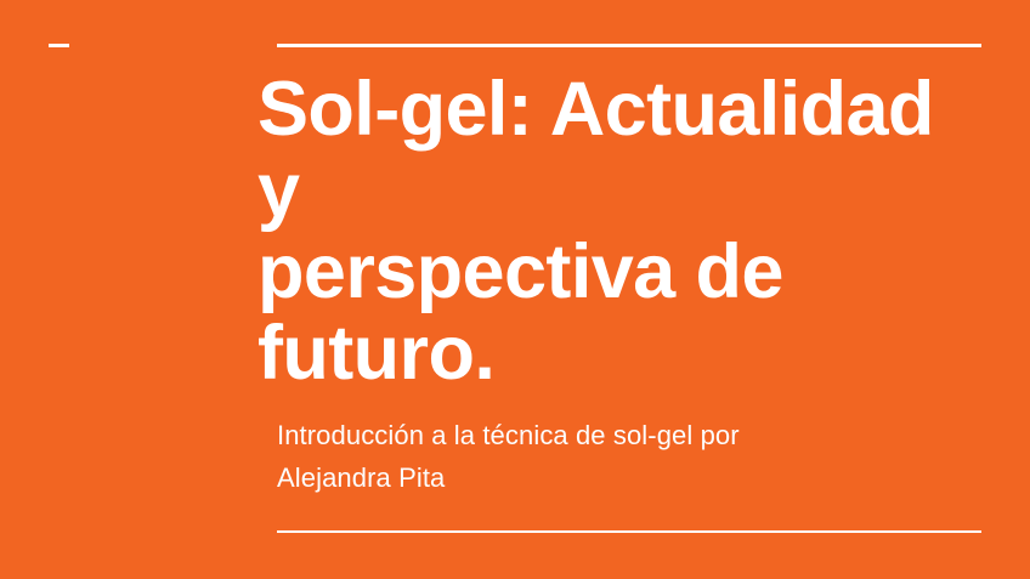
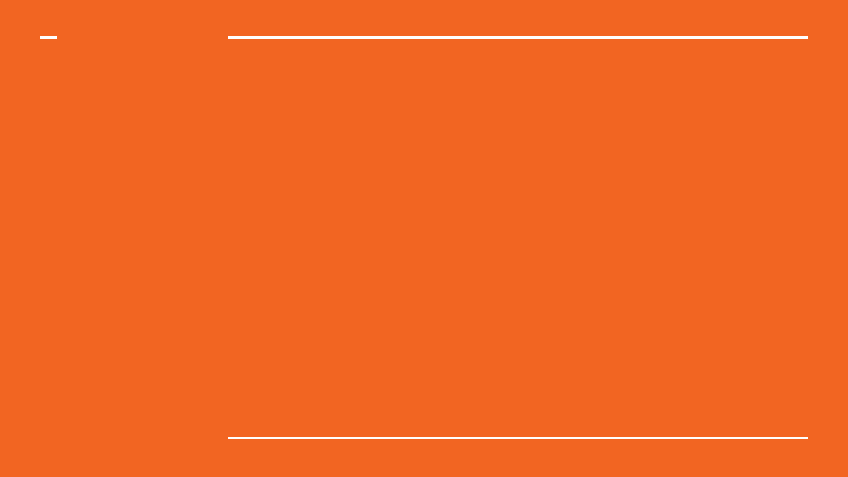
- Sol-gel: Actualidad y
- perspectiva de
- futuro.
- Introducción a la técnica de sol-gel por
- Alejandra Pita
